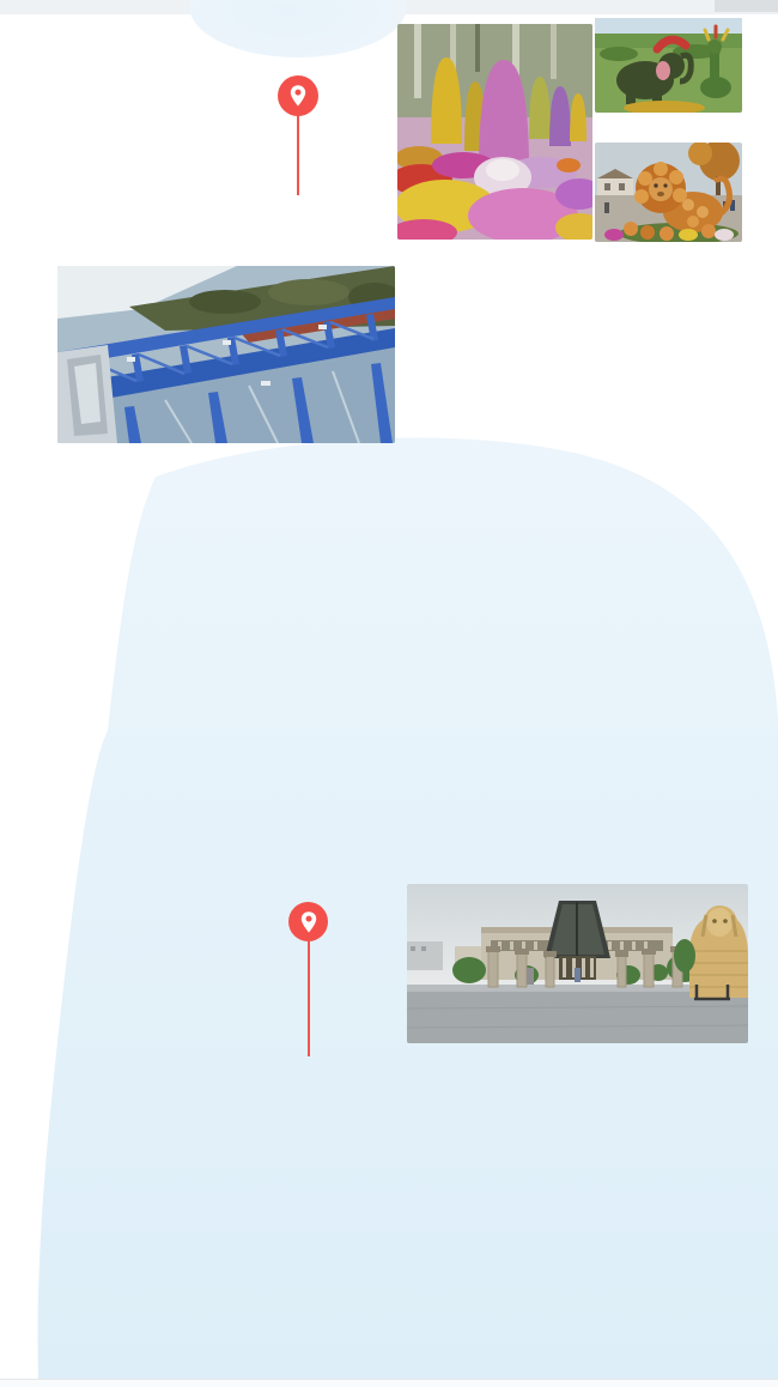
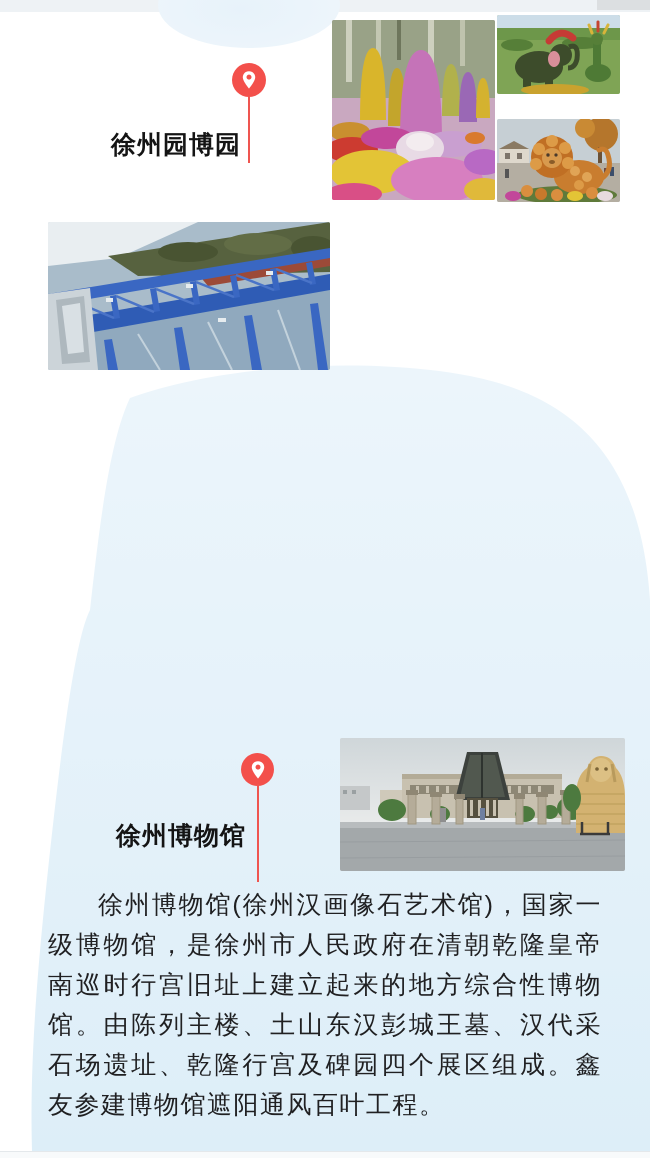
+ 徐州园博园
+ 徐州博物馆
+ 徐州博物馆(徐州汉画像石艺术馆)，国家一级博物馆，是徐州市人民政府在清朝乾隆皇帝南巡时行宫旧址上建立起来的地方综合性博物馆。由陈列主楼、土山东汉彭城王墓、汉代采石场遗址、乾隆行宫及碑园四个展区组成。鑫友参建博物馆遮阳通风百叶工程。
